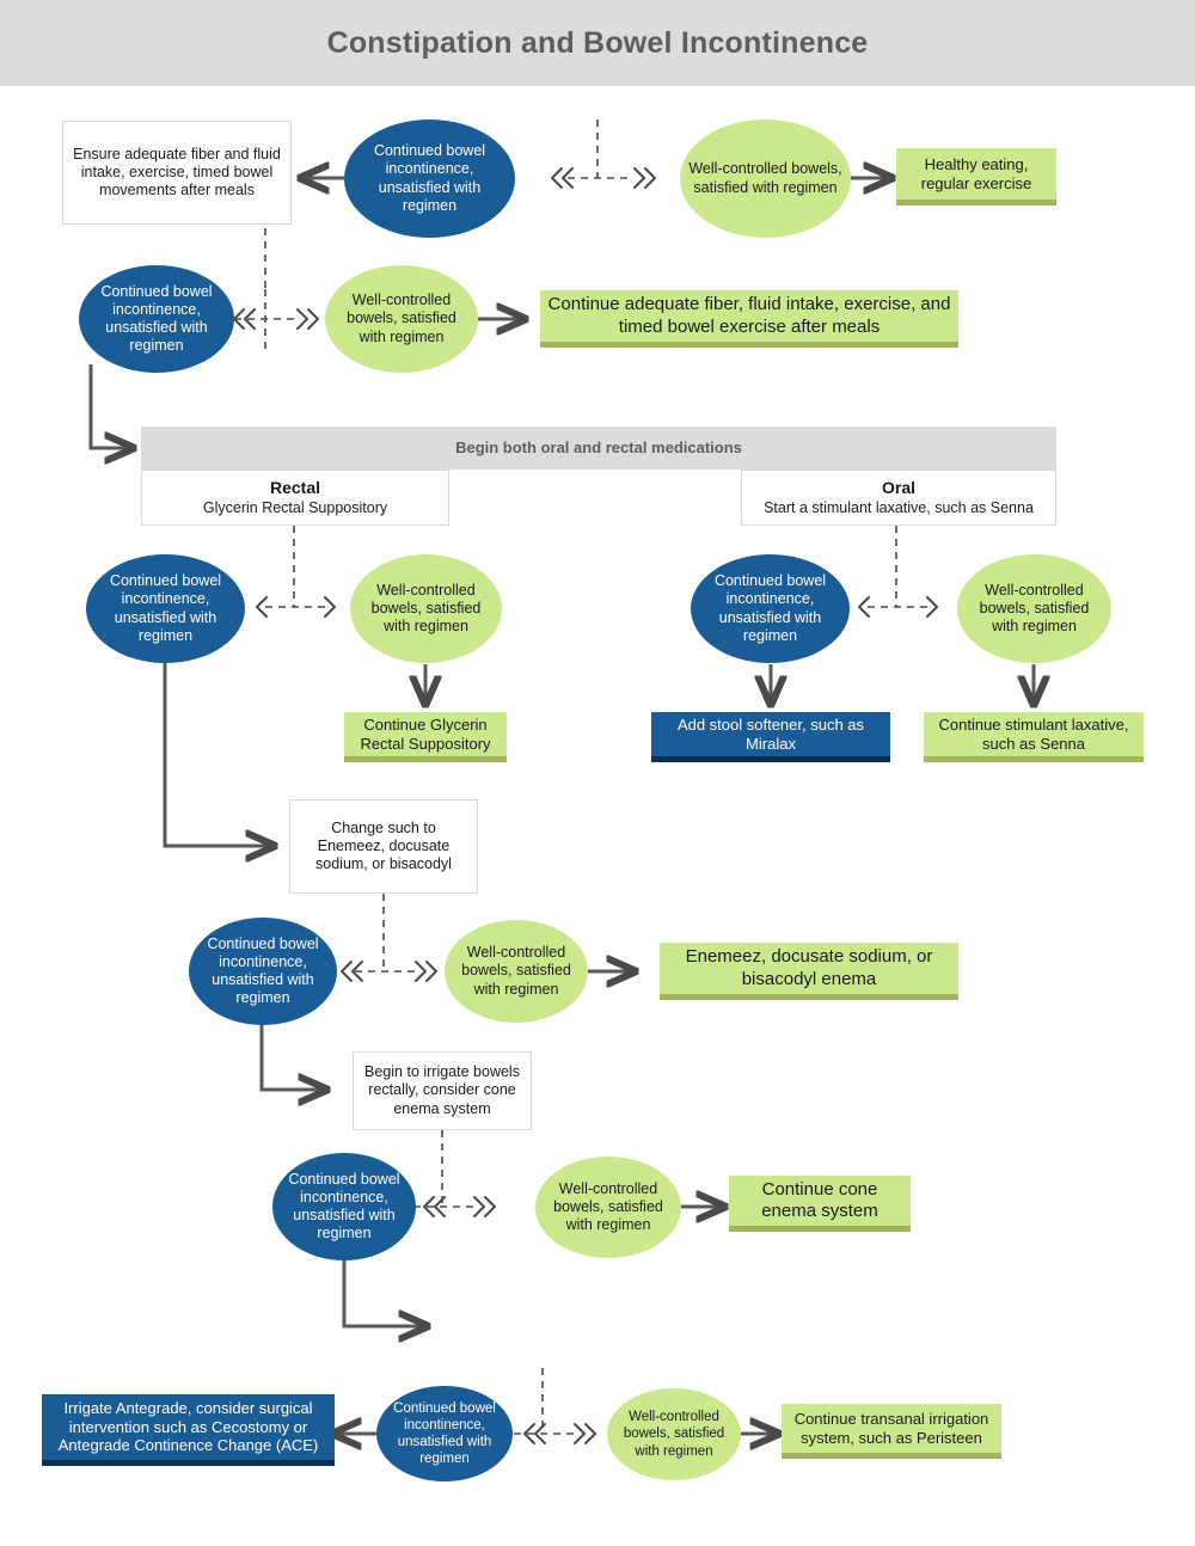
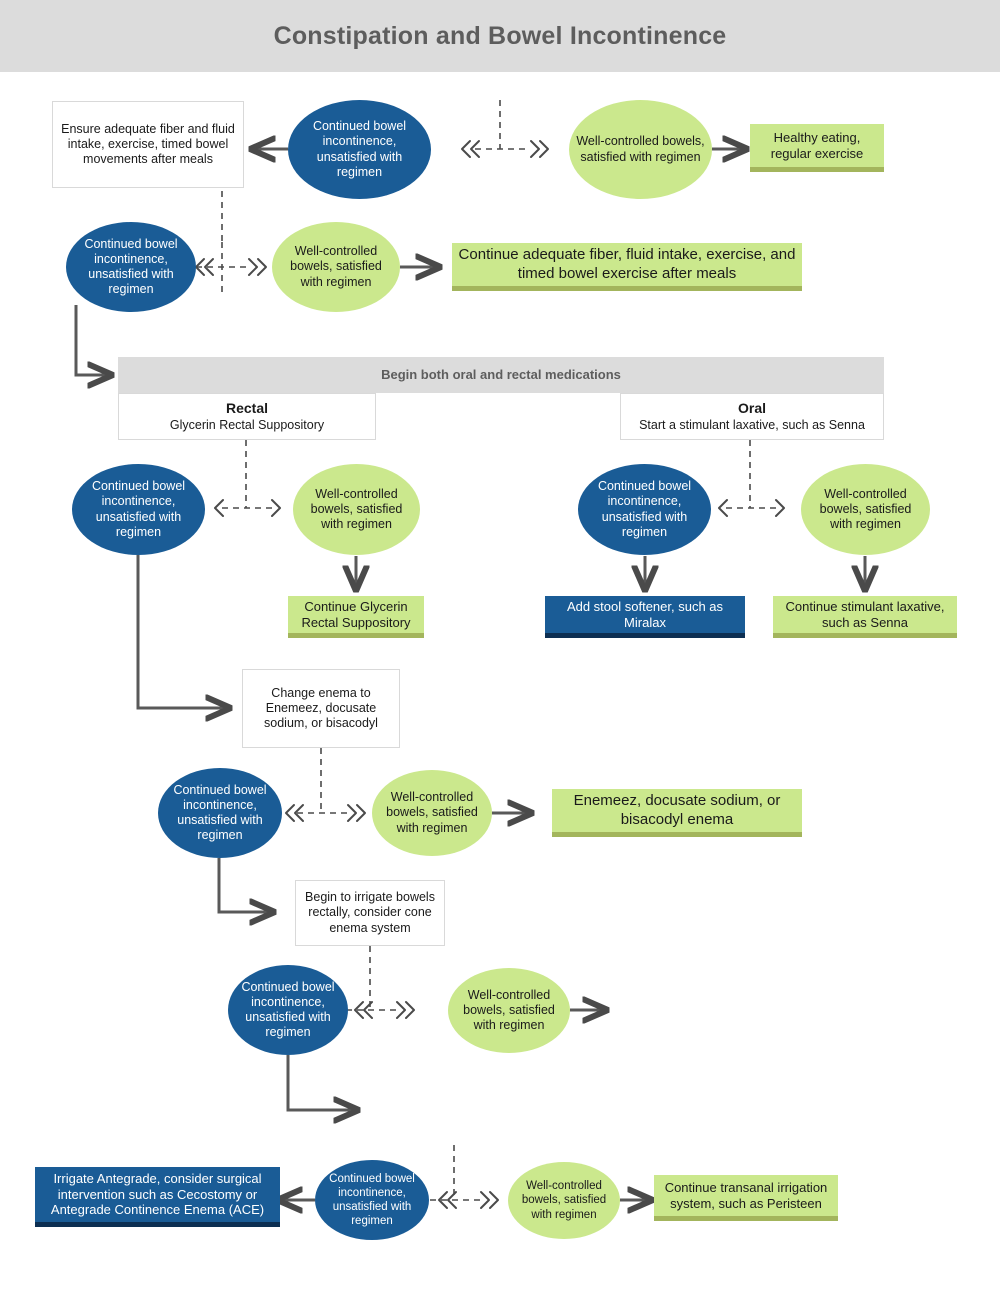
  Constipation and Bowel Incontinence
  Ensure adequate fiber and fluid intake, exercise, timed bowel movements after meals
  Continued bowel incontinence, unsatisfied with regimen
  Well-controlled bowels, satisfied with regimen
  Healthy eating, regular exercise
  Continued bowel incontinence, unsatisfied with regimen
  Well-controlled bowels, satisfied with regimen
  Continue adequate fiber, fluid intake, exercise, and timed bowel exercise after meals
  Begin both oral and rectal medications
  Rectal
  Glycerin Rectal Suppository
  Oral
  Start a stimulant laxative, such as Senna
  Continued bowel incontinence, unsatisfied with regimen
  Well-controlled bowels, satisfied with regimen
  Continue Glycerin Rectal Suppository
  Continued bowel incontinence, unsatisfied with regimen
  Well-controlled bowels, satisfied with regimen
  Add stool softener, such as Miralax
  Continue stimulant laxative, such as Senna
- Change such to Enemeez, docusate sodium, or bisacodyl
+ Change enema to Enemeez, docusate sodium, or bisacodyl
  Continued bowel incontinence, unsatisfied with regimen
  Well-controlled bowels, satisfied with regimen
  Enemeez, docusate sodium, or bisacodyl enema
  Begin to irrigate bowels rectally, consider cone enema system
  Continued bowel incontinence, unsatisfied with regimen
  Well-controlled bowels, satisfied with regimen
- Continue cone enema system
- Irrigate Antegrade, consider surgical intervention such as Cecostomy or Antegrade Continence Change (ACE)
+ Irrigate Antegrade, consider surgical intervention such as Cecostomy or Antegrade Continence Enema (ACE)
  Continued bowel incontinence, unsatisfied with regimen
  Well-controlled bowels, satisfied with regimen
  Continue transanal irrigation system, such as Peristeen
